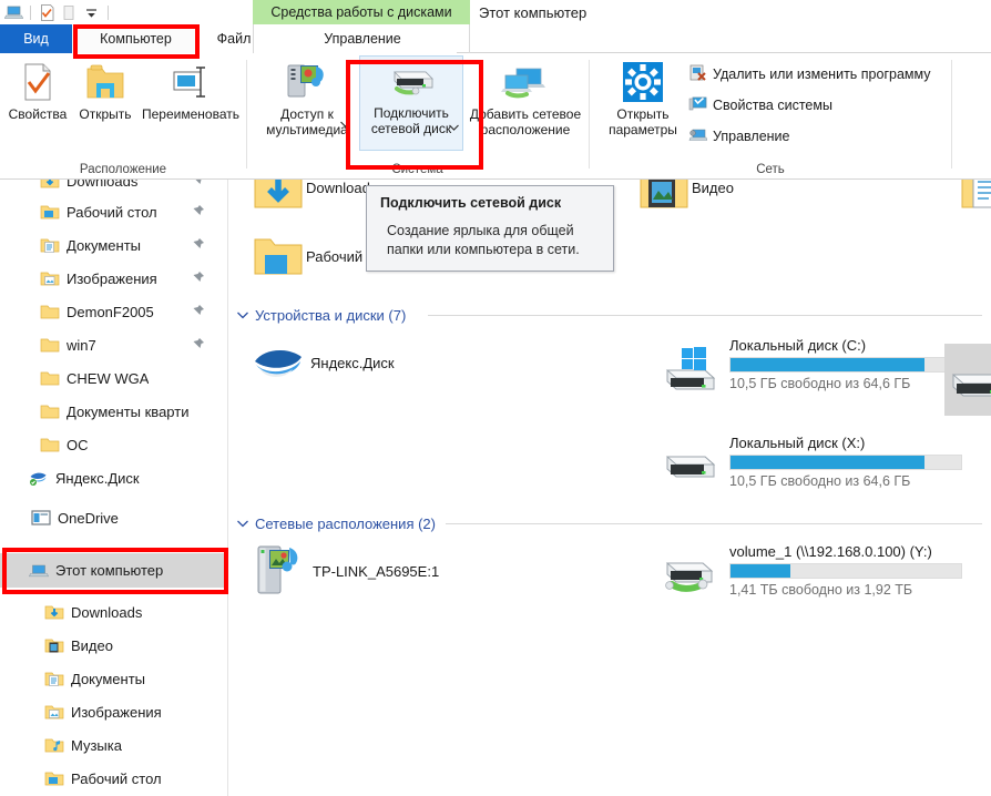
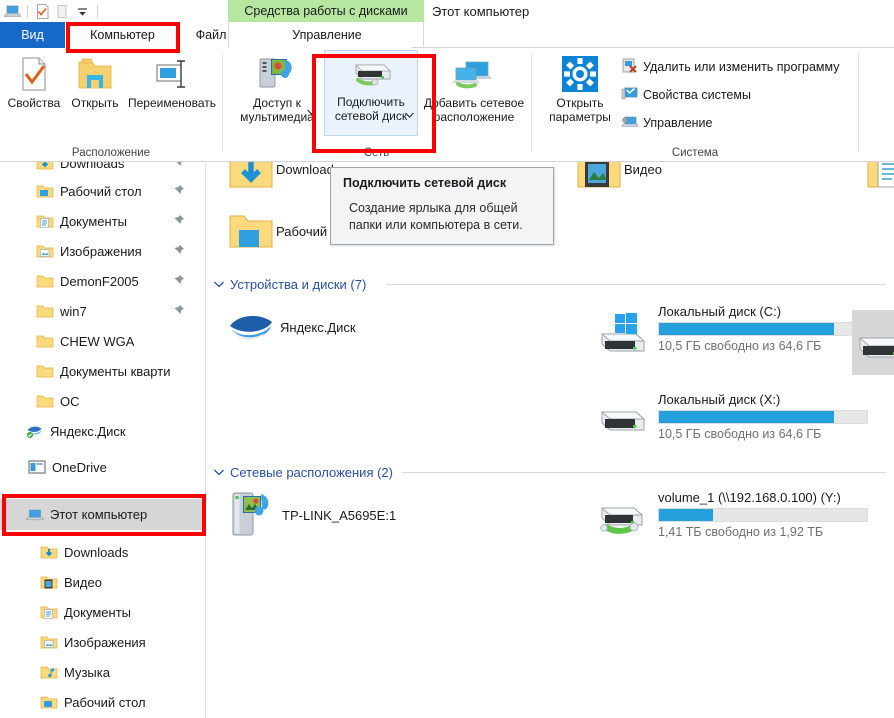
  Средства работы с дисками
  Этот компьютер
  Вид
  Компьютер
  Файл
  Управление
  Свойства
  Открыть
  Переименовать
  Расположение
  Доступ к мультимедиа
  Подключить сетевой диск
  Добавить сетевое расположение
- Система
+ Сеть
  Открыть параметры
  Удалить или изменить программу
  Свойства системы
  Управление
- Сеть
+ Система
  Downloads
  Рабочий стол
  Документы
  Изображения
  DemonF2005
  win7
  CHEW WGA
  Документы кварти
  ОС
  Яндекс.Диск
  OneDrive
  Этот компьютер
  Downloads
  Видео
  Документы
  Изображения
  Музыка
  Рабочий стол
  Downloa
  Видео
  Устройства и диски (7)
  Яндекс.Диск
  Локальный диск (C:)
  10,5 ГБ свободно из 64,6 ГБ
  Локальный диск (X:)
  10,5 ГБ свободно из 64,6 ГБ
  Сетевые расположения (2)
  TP-LINK_A5695E:1
  volume_1 (\\192.168.0.100) (Y:)
  1,41 ТБ свободно из 1,92 ТБ
  Подключить сетевой диск
  Создание ярлыка для общей папки или компьютера в сети.
